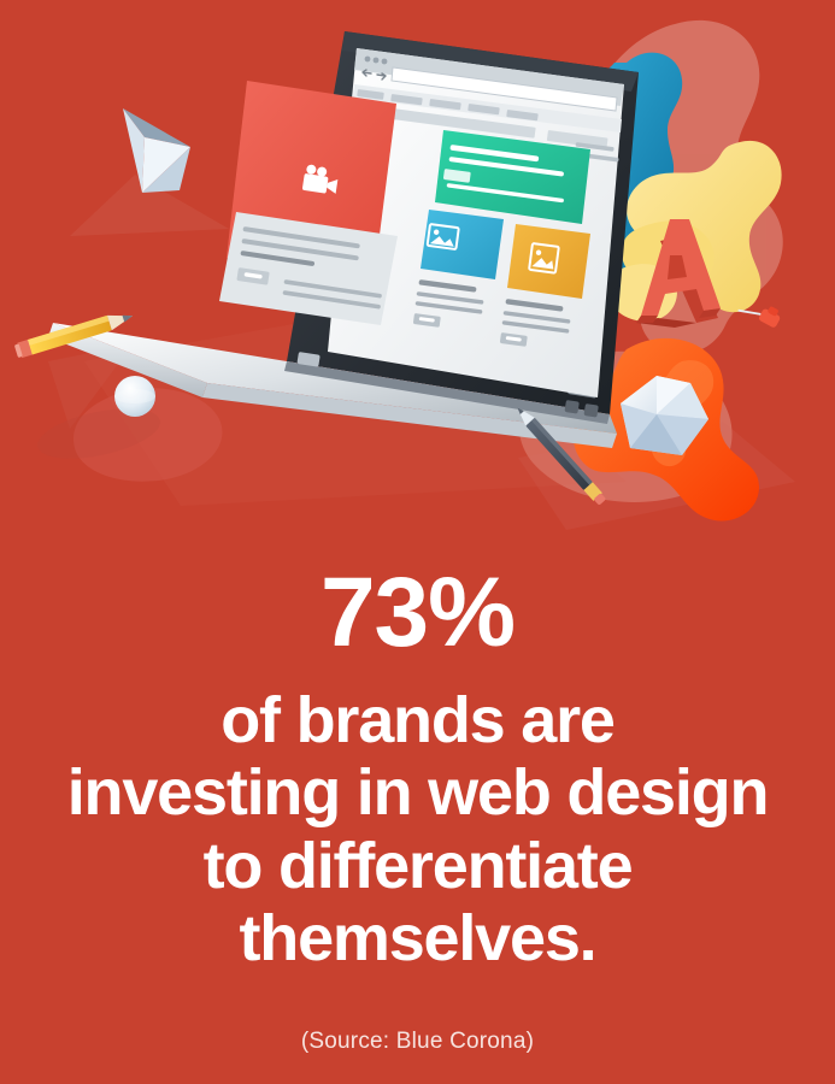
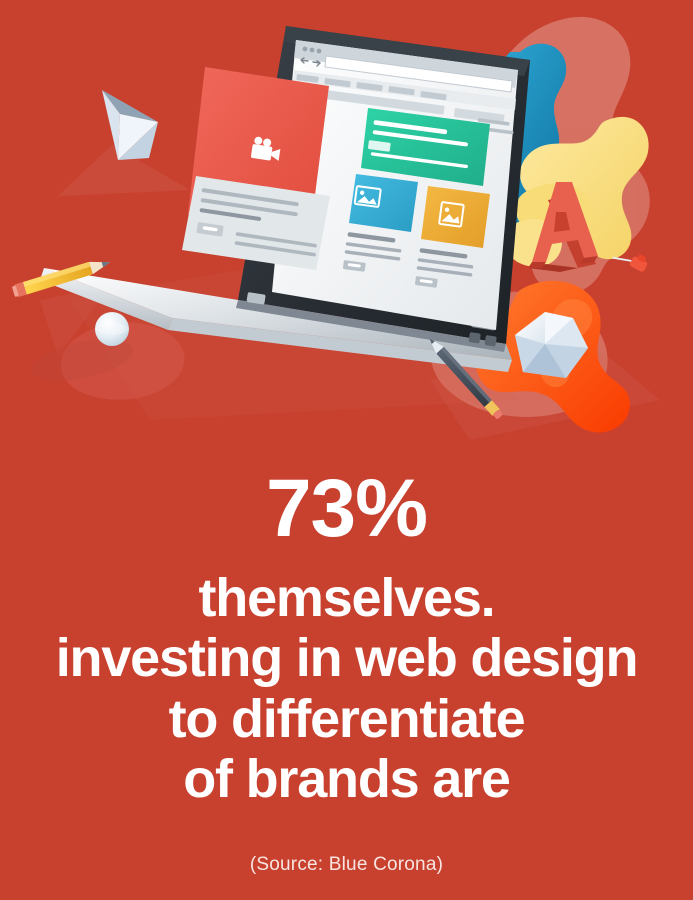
  73%
- of brands are
+ themselves.
  investing in web design
  to differentiate
- themselves.
+ of brands are
  (Source: Blue Corona)
